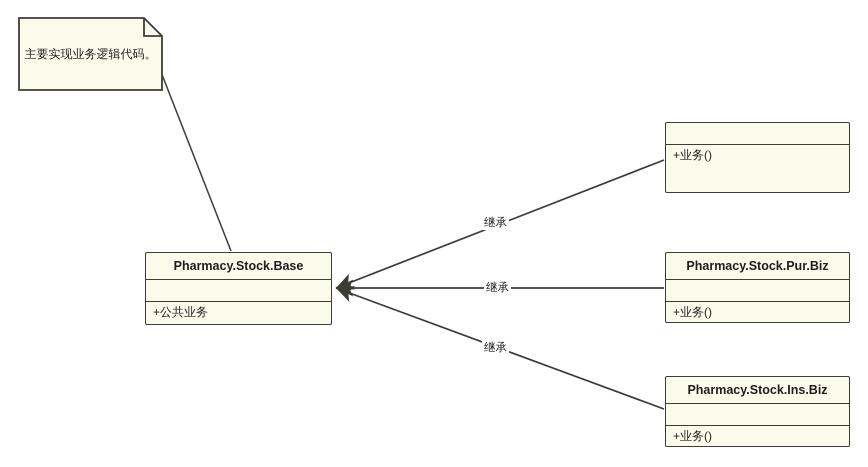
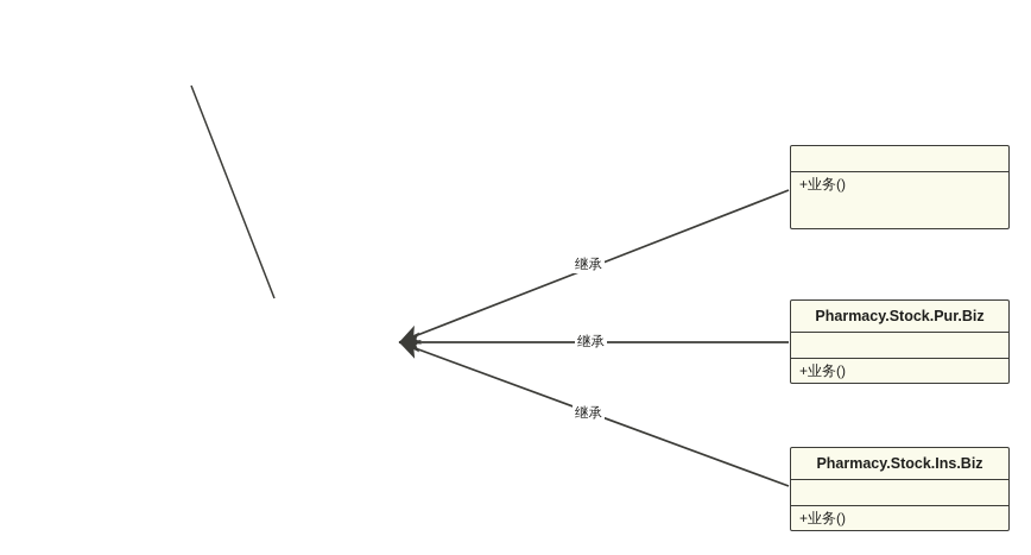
- 主要实现业务逻辑代码。
- Pharmacy.Stock.Base
- +公共业务
  +业务()
  Pharmacy.Stock.Pur.Biz
  +业务()
  Pharmacy.Stock.Ins.Biz
  +业务()
  继承
  继承
  继承
